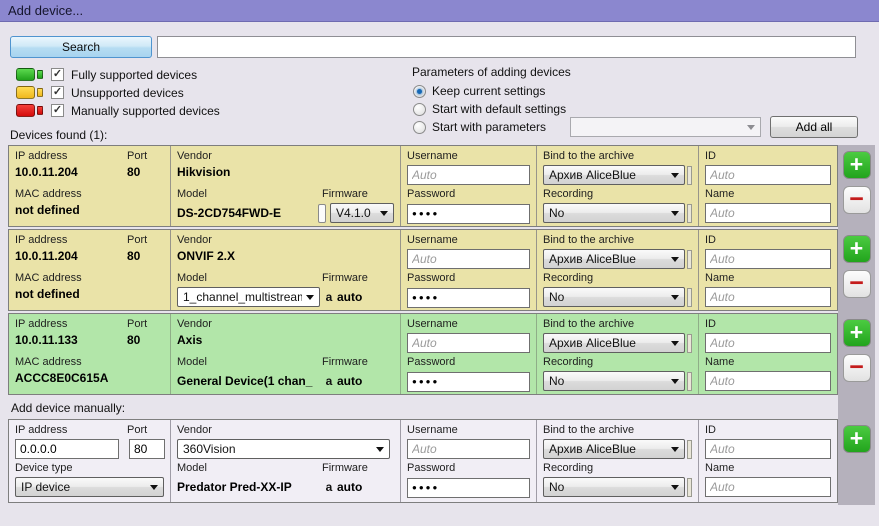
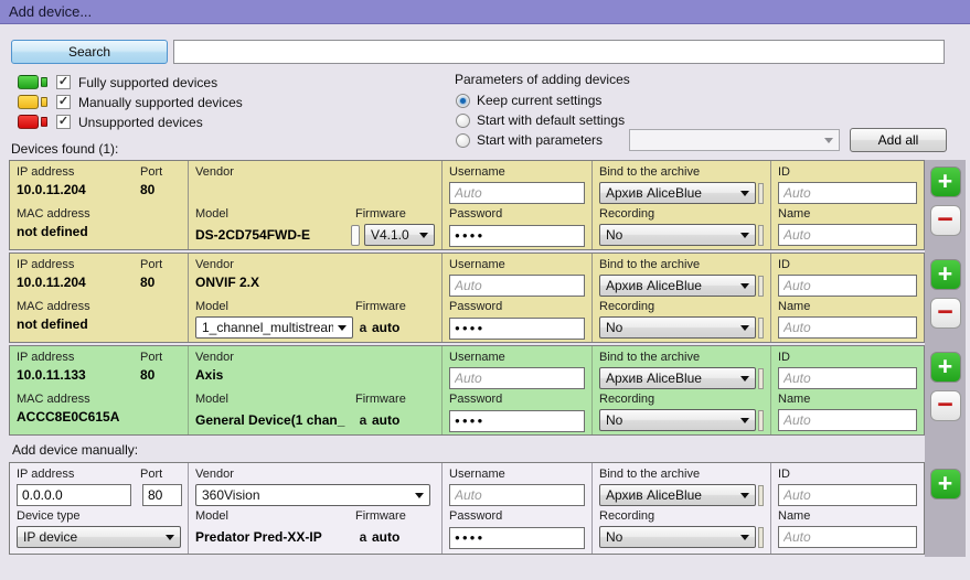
  Add device...
  Search
  ✓
  Fully supported devices
  ✓
- Unsupported devices
+ Manually supported devices
  ✓
- Manually supported devices
+ Unsupported devices
  Parameters of adding devices
  Keep current settings
  Start with default settings
  Start with parameters
  Add all
  Devices found (1):
  IP address
  Port
  10.0.11.204
  80
  MAC address
  not defined
  Vendor
- Hikvision
  Model
  Firmware
  DS-2CD754FWD-E
  V4.1.0
  Username
  Auto
  Password
  ●●●●
  Bind to the archive
  Архив AliceBlue
  Recording
  No
  ID
  Auto
  Name
  Auto
  +
  −
  IP address
  Port
  10.0.11.204
  80
  MAC address
  not defined
  Vendor
  ONVIF 2.X
  Model
  Firmware
  1_channel_multistrea
  a
  auto
  Username
  Auto
  Password
  ●●●●
  Bind to the archive
  Архив AliceBlue
  Recording
  No
  ID
  Auto
  Name
  Auto
  +
  −
  IP address
  Port
  10.0.11.133
  80
  MAC address
  ACCC8E0C615A
  Vendor
  Axis
  Model
  Firmware
  General Device(1 chan_
  a
  auto
  Username
  Auto
  Password
  ●●●●
  Bind to the archive
  Архив AliceBlue
  Recording
  No
  ID
  Auto
  Name
  Auto
  +
  −
  Add device manually:
  IP address
  Port
  0.0.0.0
  80
  Device type
  IP device
  Vendor
  360Vision
  Model
  Firmware
  Predator Pred-XX-IP
  a
  auto
  Username
  Auto
  Password
  ●●●●
  Bind to the archive
  Архив AliceBlue
  Recording
  No
  ID
  Auto
  Name
  Auto
  +
